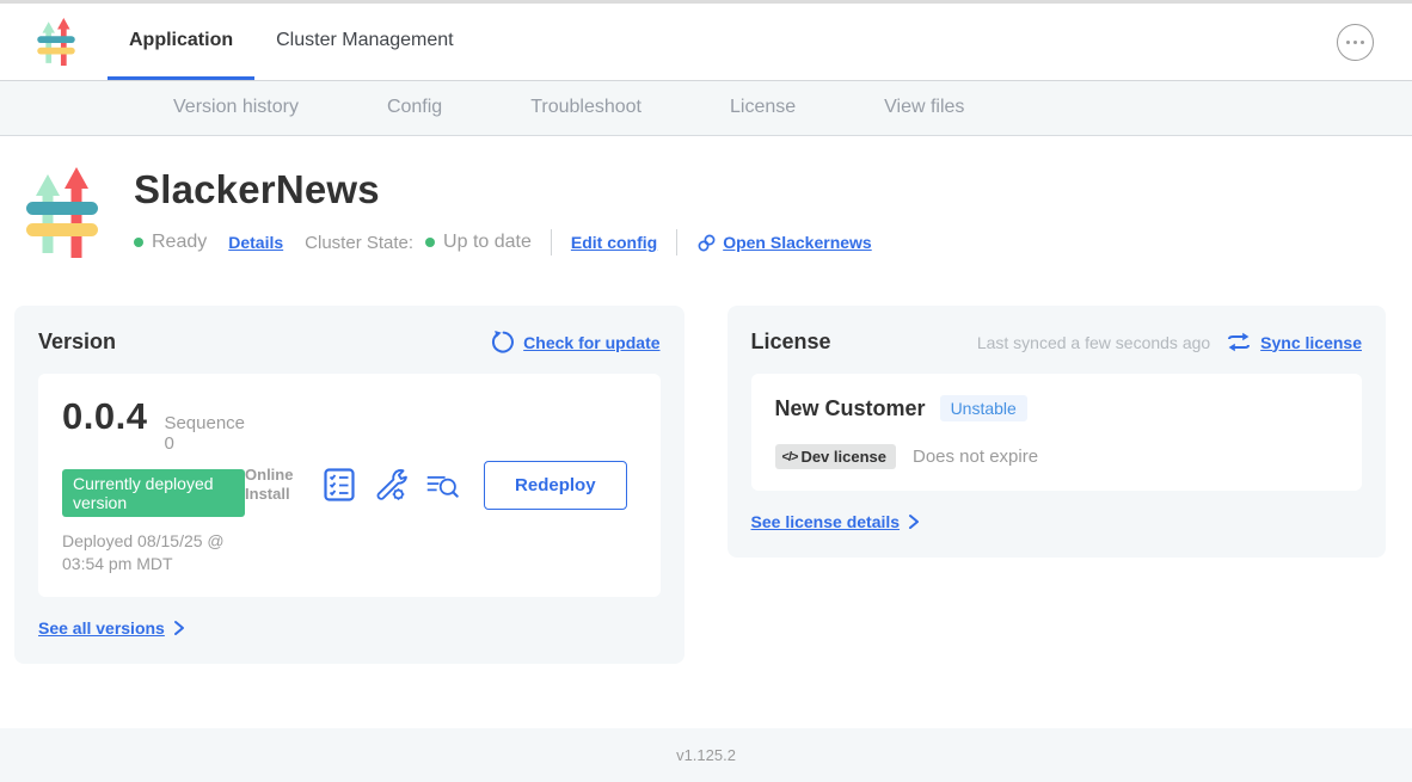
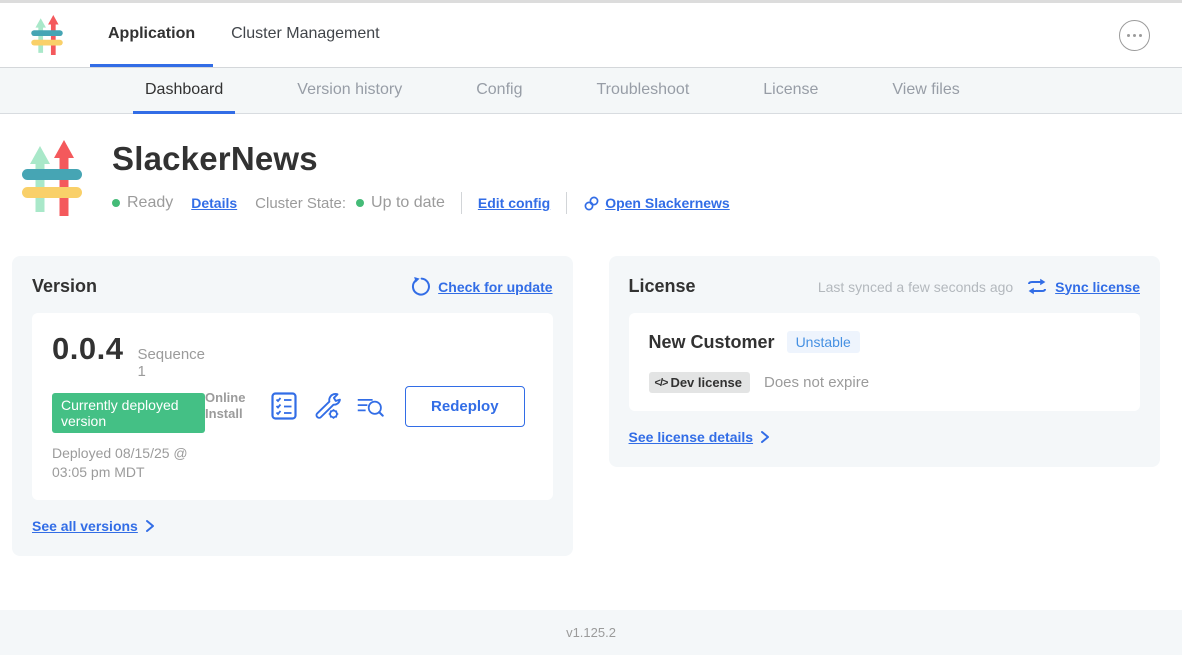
  Application
  Cluster Management
+ Dashboard
  Version history
  Config
  Troubleshoot
  License
  View files
  SlackerNews
  Ready
  Details
  Cluster State:
  Up to date
  Edit config
  Open Slackernews
  Version
  Check for update
  0.0.4
- Sequence 0
+ Sequence 1
  Currently deployed version
- Deployed 08/15/25 @ 03:54 pm MDT
+ Deployed 08/15/25 @ 03:05 pm MDT
  Online Install
  Redeploy
  See all versions
  License
  Last synced a few seconds ago
  Sync license
  New Customer
  Unstable
  </>
  Dev license
  Does not expire
  See license details
  v1.125.2
